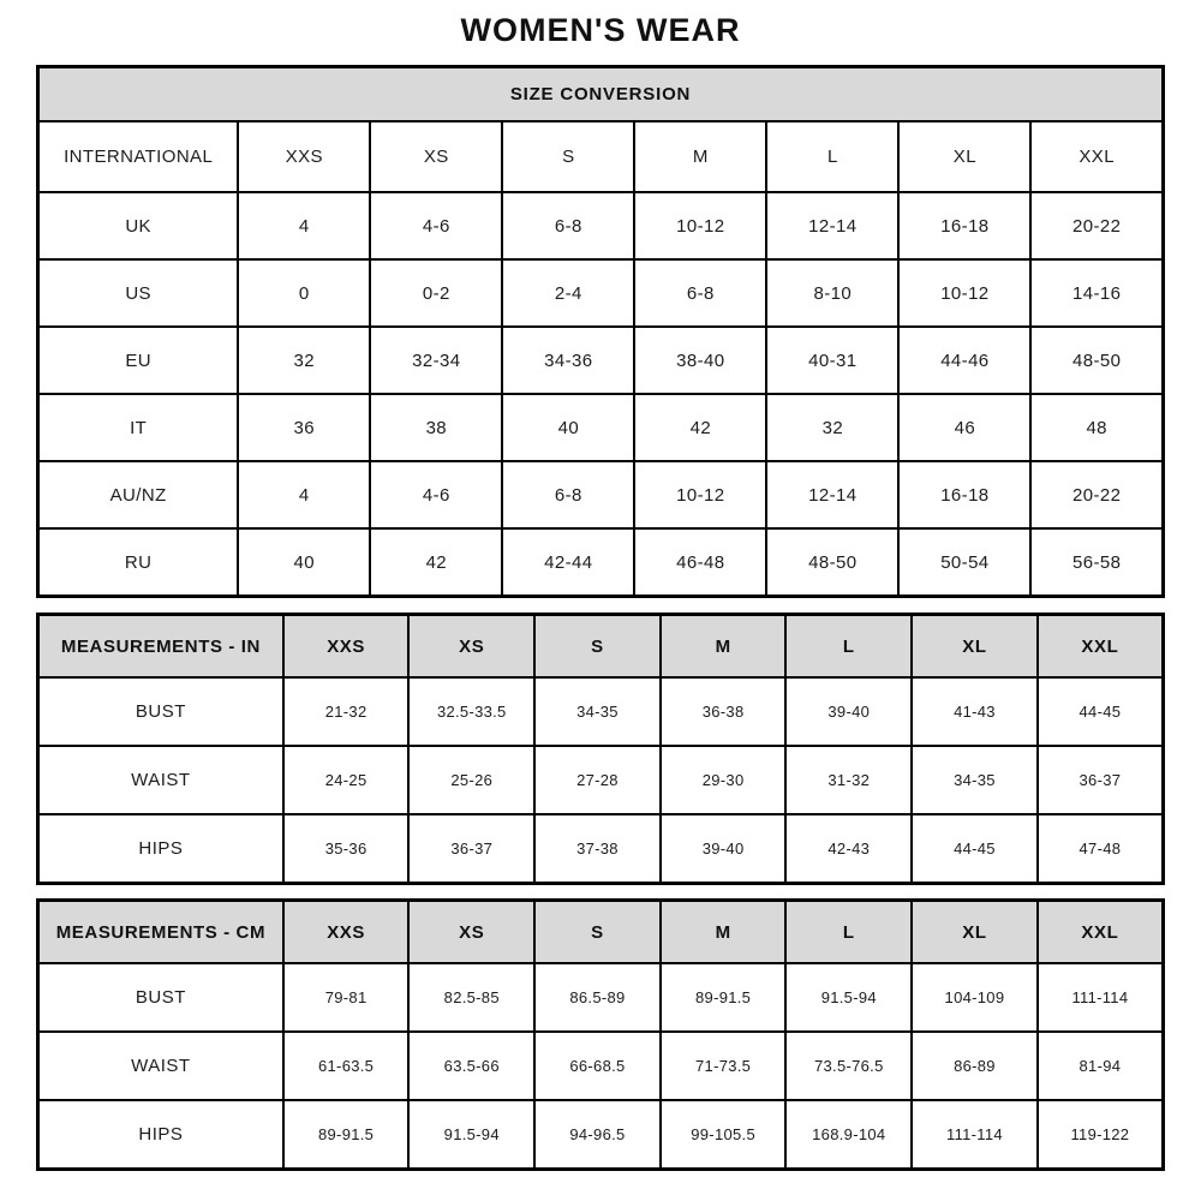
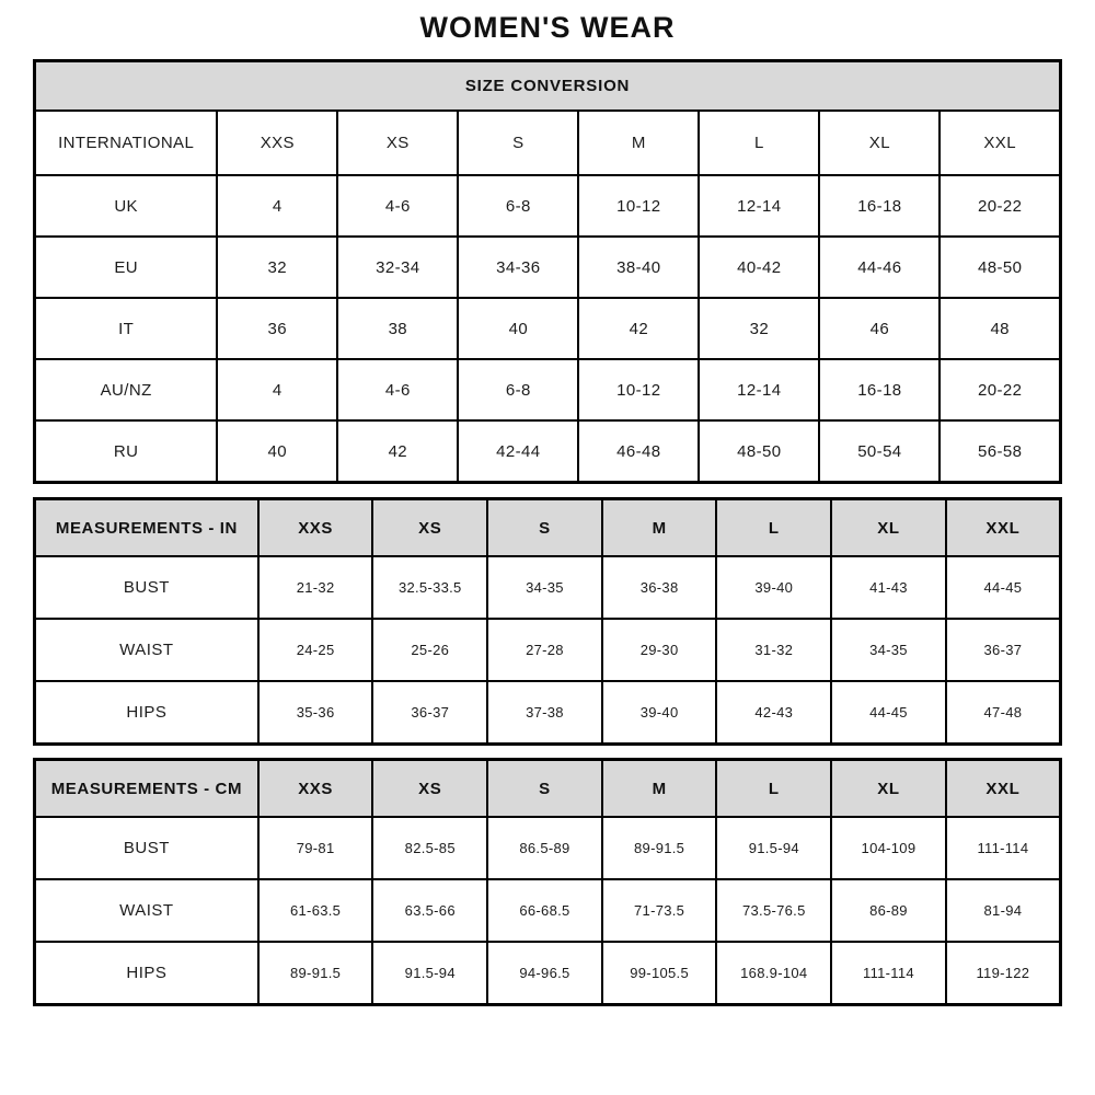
  WOMEN'S WEAR
  SIZE CONVERSION
  INTERNATIONAL	XXS	XS	S	M	L	XL	XXL
  UK	4	4-6	6-8	10-12	12-14	16-18	20-22
- US	0	0-2	2-4	6-8	8-10	10-12	14-16
- EU	32	32-34	34-36	38-40	40-31	44-46	48-50
+ EU	32	32-34	34-36	38-40	40-42	44-46	48-50
  IT	36	38	40	42	32	46	48
  AU/NZ	4	4-6	6-8	10-12	12-14	16-18	20-22
  RU	40	42	42-44	46-48	48-50	50-54	56-58
  MEASUREMENTS - IN	XXS	XS	S	M	L	XL	XXL
  BUST	21-32	32.5-33.5	34-35	36-38	39-40	41-43	44-45
  WAIST	24-25	25-26	27-28	29-30	31-32	34-35	36-37
  HIPS	35-36	36-37	37-38	39-40	42-43	44-45	47-48
  MEASUREMENTS - CM	XXS	XS	S	M	L	XL	XXL
  BUST	79-81	82.5-85	86.5-89	89-91.5	91.5-94	104-109	111-114
  WAIST	61-63.5	63.5-66	66-68.5	71-73.5	73.5-76.5	86-89	81-94
  HIPS	89-91.5	91.5-94	94-96.5	99-105.5	168.9-104	111-114	119-122
